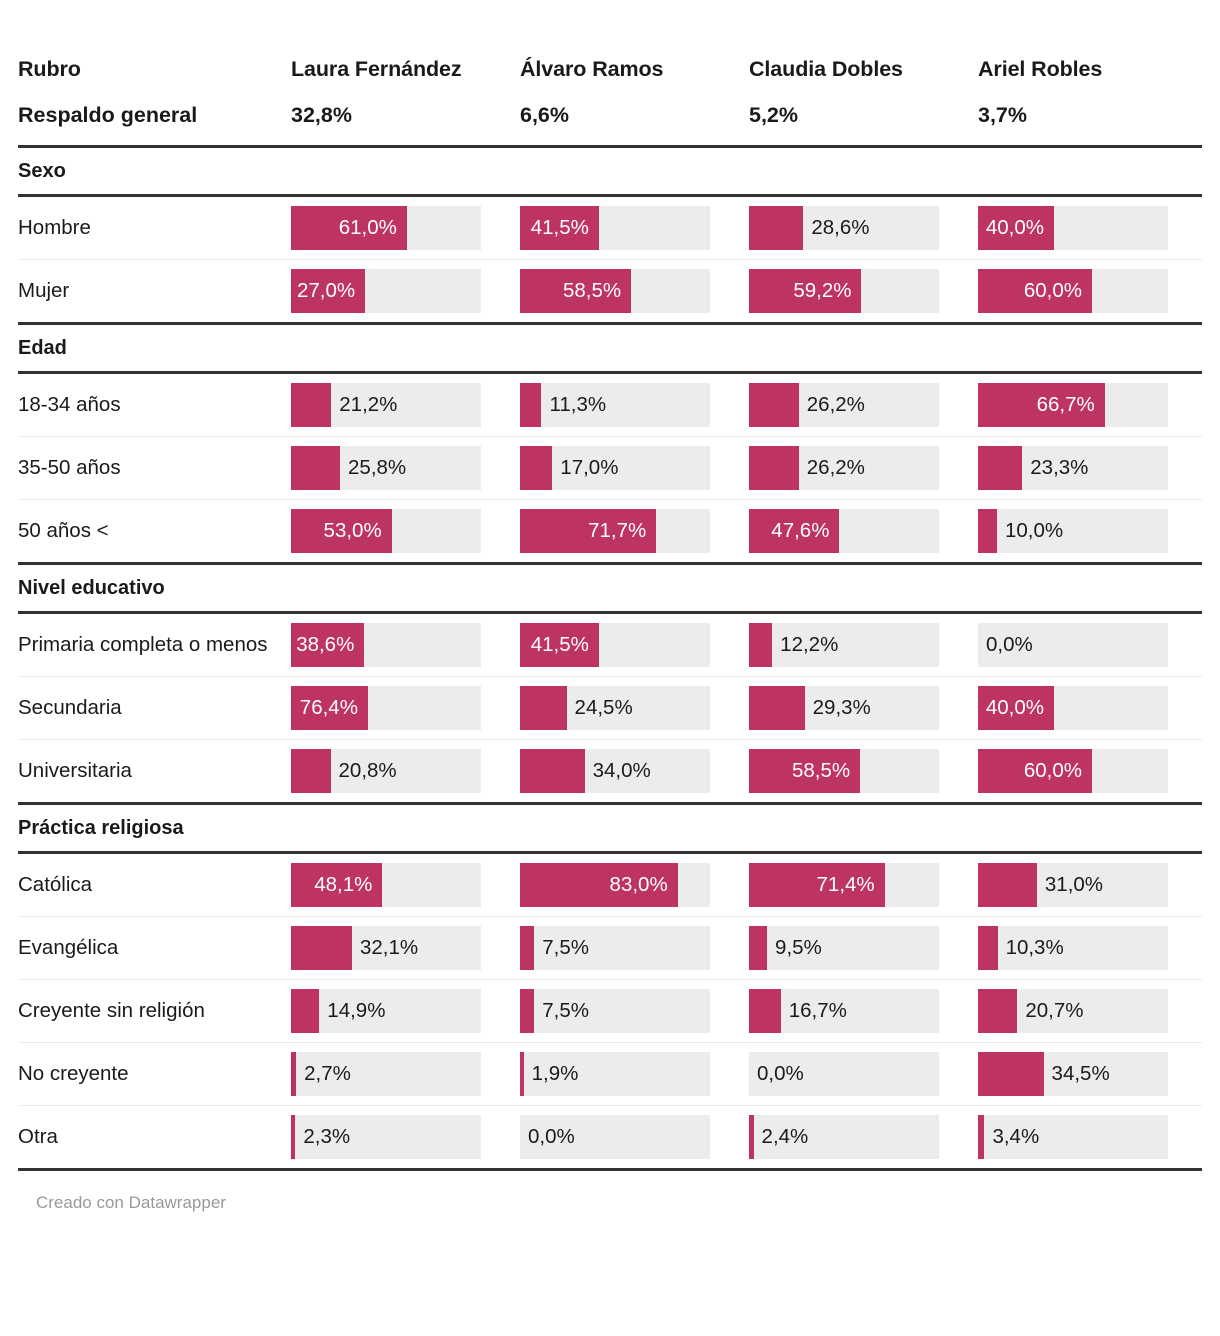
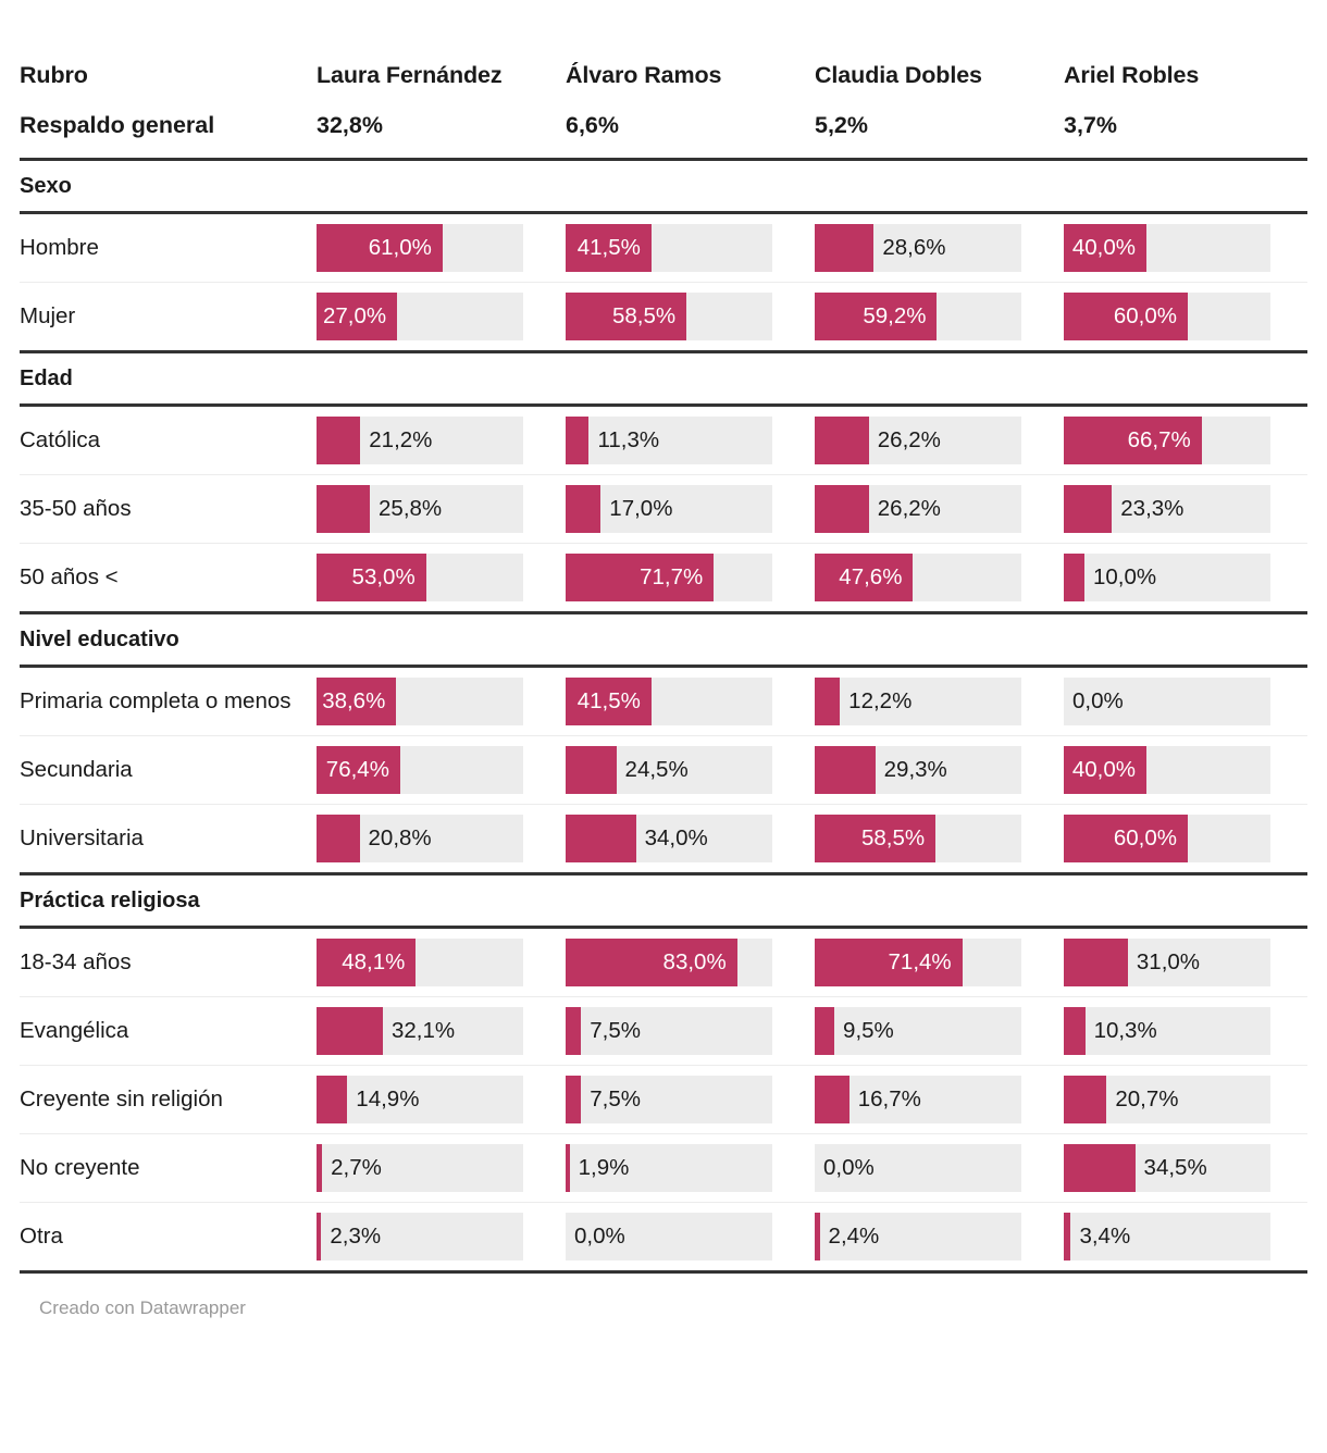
  Rubro	Laura Fernández	Álvaro Ramos	Claudia Dobles	Ariel Robles
  Respaldo general	32,8%	6,6%	5,2%	3,7%
  Sexo
  Hombre	61,0%	41,5%	28,6%	40,0%
  Mujer	27,0%	58,5%	59,2%	60,0%
  Edad
- 18-34 años	21,2%	11,3%	26,2%	66,7%
+ Católica	21,2%	11,3%	26,2%	66,7%
  35-50 años	25,8%	17,0%	26,2%	23,3%
  50 años <	53,0%	71,7%	47,6%	10,0%
  Nivel educativo
  Primaria completa o menos	38,6%	41,5%	12,2%	0,0%
  Secundaria	76,4%	24,5%	29,3%	40,0%
  Universitaria	20,8%	34,0%	58,5%	60,0%
  Práctica religiosa
- Católica	48,1%	83,0%	71,4%	31,0%
+ 18-34 años	48,1%	83,0%	71,4%	31,0%
  Evangélica	32,1%	7,5%	9,5%	10,3%
  Creyente sin religión	14,9%	7,5%	16,7%	20,7%
  No creyente	2,7%	1,9%	0,0%	34,5%
  Otra	2,3%	0,0%	2,4%	3,4%
  Creado con Datawrapper
